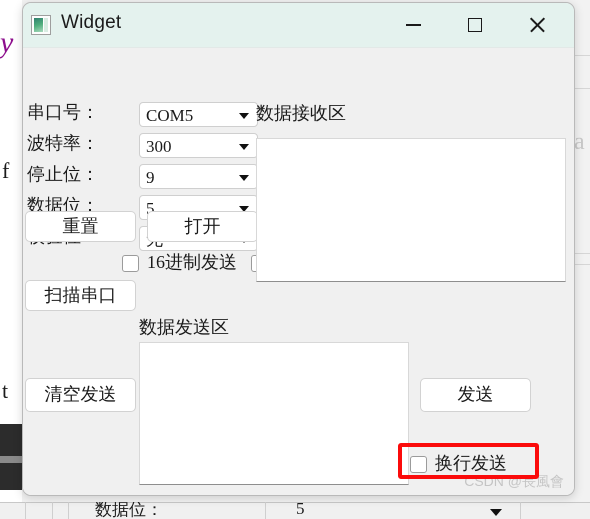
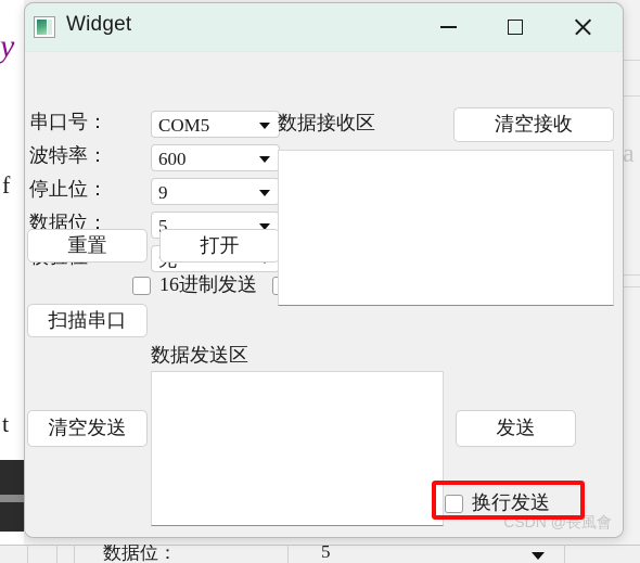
  y
  f
  t
  a
  数据位：
  5
  Widget
  串口号：
  波特率：
  停止位：
  数据位：
  COM5
- 300
+ 600
  9
  5
  重置
  打开
  16进制发送
  扫描串口
  数据接收区
+ 清空接收
  数据发送区
  清空发送
  发送
  换行发送
  CSDN @長風會
